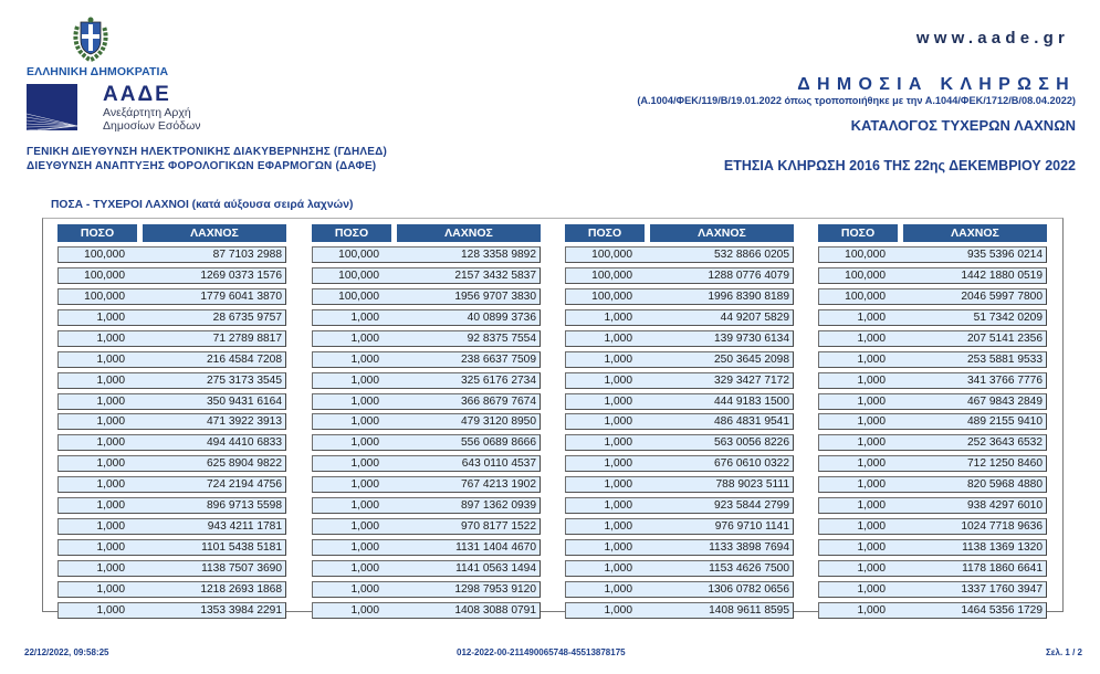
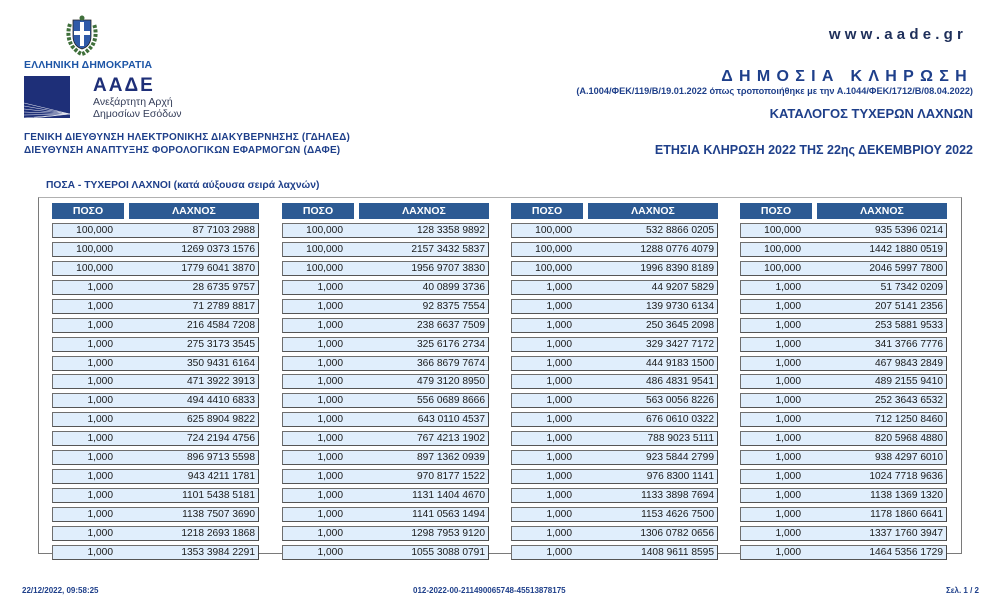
  ΕΛΛΗΝΙΚΗ ΔΗΜΟΚΡΑΤΙΑ
  ΑΑΔΕ
  Ανεξάρτητη Αρχή
  Δημοσίων Εσόδων
  ΓΕΝΙΚΗ ΔΙΕΥΘΥΝΣΗ ΗΛΕΚΤΡΟΝΙΚΗΣ ΔΙΑΚΥΒΕΡΝΗΣΗΣ (ΓΔΗΛΕΔ)
  ΔΙΕΥΘΥΝΣΗ ΑΝΑΠΤΥΞΗΣ ΦΟΡΟΛΟΓΙΚΩΝ ΕΦΑΡΜΟΓΩΝ (ΔΑΦΕ)
  www.aade.gr
  ΔΗΜΟΣΙΑ ΚΛΗΡΩΣΗ
  (Α.1004/ΦΕΚ/119/Β/19.01.2022 όπως τροποποιήθηκε με την Α.1044/ΦΕΚ/1712/Β/08.04.2022)
  ΚΑΤΑΛΟΓΟΣ ΤΥΧΕΡΩΝ ΛΑΧΝΩΝ
- ΕΤΗΣΙΑ ΚΛΗΡΩΣΗ 2016 ΤΗΣ 22ης ΔΕΚΕΜΒΡΙΟΥ 2022
+ ΕΤΗΣΙΑ ΚΛΗΡΩΣΗ 2022 ΤΗΣ 22ης ΔΕΚΕΜΒΡΙΟΥ 2022
  ΠΟΣΑ - ΤΥΧΕΡΟΙ ΛΑΧΝΟΙ (κατά αύξουσα σειρά λαχνών)
  ΠΟΣΟ
  ΛΑΧΝΟΣ
  100,000
  87 7103 2988
  100,000
  1269 0373 1576
  100,000
  1779 6041 3870
  1,000
  28 6735 9757
  1,000
  71 2789 8817
  1,000
  216 4584 7208
  1,000
  275 3173 3545
  1,000
  350 9431 6164
  1,000
  471 3922 3913
  1,000
  494 4410 6833
  1,000
  625 8904 9822
  1,000
  724 2194 4756
  1,000
  896 9713 5598
  1,000
  943 4211 1781
  1,000
  1101 5438 5181
  1,000
  1138 7507 3690
  1,000
  1218 2693 1868
  1,000
  1353 3984 2291
  ΠΟΣΟ
  ΛΑΧΝΟΣ
  100,000
  128 3358 9892
  100,000
  2157 3432 5837
  100,000
  1956 9707 3830
  1,000
  40 0899 3736
  1,000
  92 8375 7554
  1,000
  238 6637 7509
  1,000
  325 6176 2734
  1,000
  366 8679 7674
  1,000
  479 3120 8950
  1,000
  556 0689 8666
  1,000
  643 0110 4537
  1,000
  767 4213 1902
  1,000
  897 1362 0939
  1,000
  970 8177 1522
  1,000
  1131 1404 4670
  1,000
  1141 0563 1494
  1,000
  1298 7953 9120
  1,000
- 1408 3088 0791
+ 1055 3088 0791
  ΠΟΣΟ
  ΛΑΧΝΟΣ
  100,000
  532 8866 0205
  100,000
  1288 0776 4079
  100,000
  1996 8390 8189
  1,000
  44 9207 5829
  1,000
  139 9730 6134
  1,000
  250 3645 2098
  1,000
  329 3427 7172
  1,000
  444 9183 1500
  1,000
  486 4831 9541
  1,000
  563 0056 8226
  1,000
  676 0610 0322
  1,000
  788 9023 5111
  1,000
  923 5844 2799
  1,000
- 976 9710 1141
+ 976 8300 1141
  1,000
  1133 3898 7694
  1,000
  1153 4626 7500
  1,000
  1306 0782 0656
  1,000
  1408 9611 8595
  ΠΟΣΟ
  ΛΑΧΝΟΣ
  100,000
  935 5396 0214
  100,000
  1442 1880 0519
  100,000
  2046 5997 7800
  1,000
  51 7342 0209
  1,000
  207 5141 2356
  1,000
  253 5881 9533
  1,000
  341 3766 7776
  1,000
  467 9843 2849
  1,000
  489 2155 9410
  1,000
  252 3643 6532
  1,000
  712 1250 8460
  1,000
  820 5968 4880
  1,000
  938 4297 6010
  1,000
  1024 7718 9636
  1,000
  1138 1369 1320
  1,000
  1178 1860 6641
  1,000
  1337 1760 3947
  1,000
  1464 5356 1729
  22/12/2022, 09:58:25
  012-2022-00-211490065748-45513878175
  Σελ. 1 / 2
